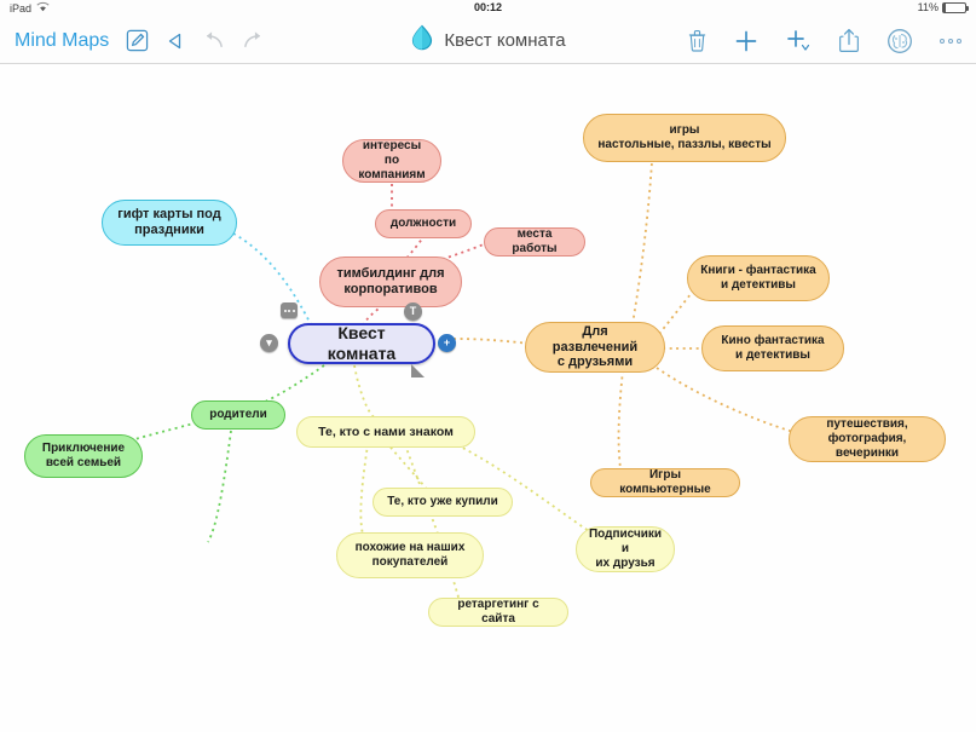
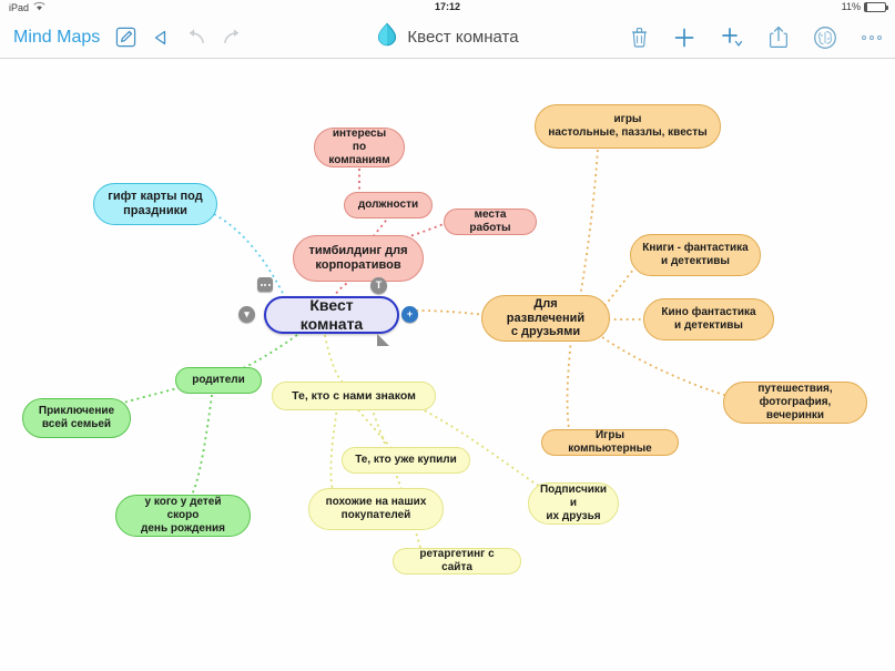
  iPad
- 00:12
+ 17:12
  11%
  Mind Maps
  Квест комната
  гифт карты под
  праздники
  интересы по
  компаниям
  должности
  места работы
  тимбилдинг для
  корпоративов
  игры
  настольные, паззлы, квесты
  Книги - фантастика
  и детективы
  Кино фантастика
  и детективы
  Для развлечений
  с друзьями
  путешествия,
  фотография, вечеринки
  Игры компьютерные
  родители
  Приключение
  всей семьей
+ у кого у детей скоро
+ день рождения
  Те, кто с нами знаком
  Те, кто уже купили
  похожие на наших
  покупателей
  ретаргетинг с сайта
  Подписчики и
  их друзья
  Квест комната
  ▾
  +
  T
